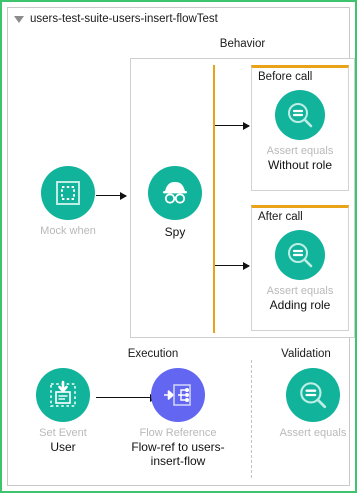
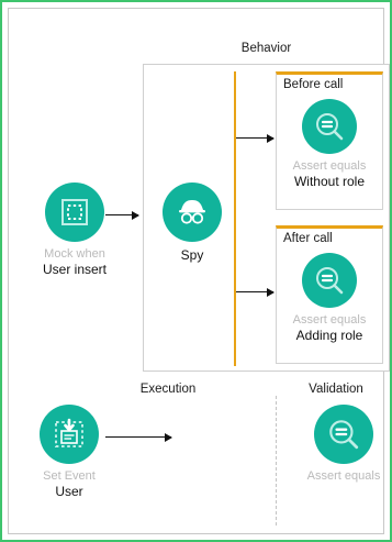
- users-test-suite-users-insert-flowTest
  Behavior
  Before call
  Assert equals
  Without role
  After call
  Assert equals
  Adding role
  Mock when
+ User insert
  Spy
  Execution
  Validation
  Set Event
  User
- Flow Reference
- Flow-ref to users-insert-flow
  Assert equals
